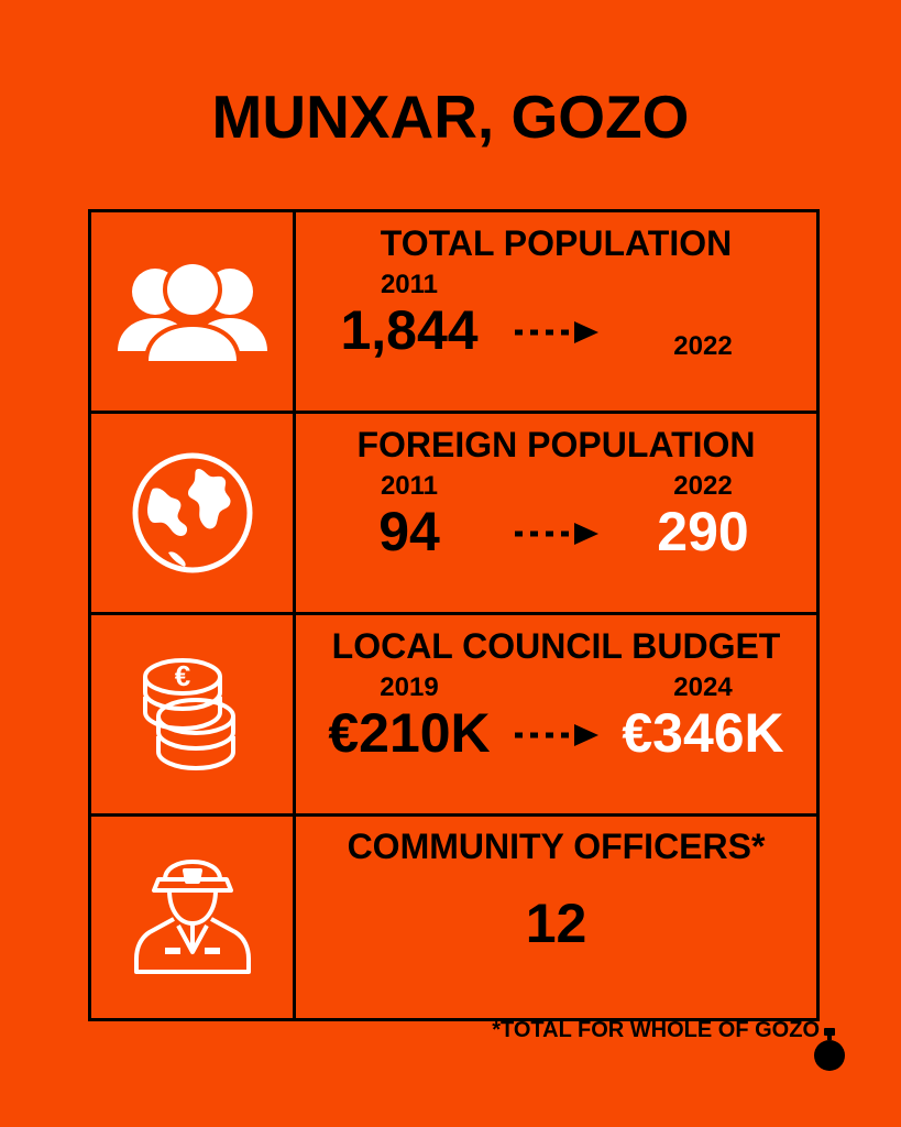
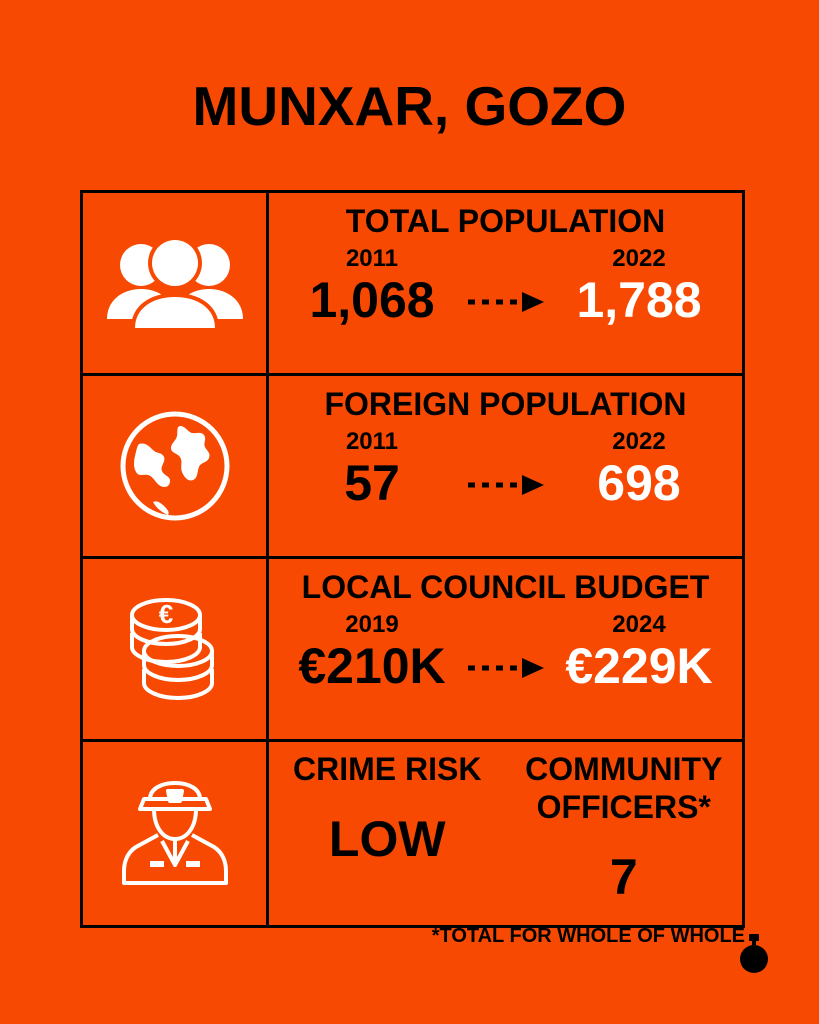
  MUNXAR, GOZO
  TOTAL POPULATION
  2011
- 1,844
+ 1,068
  2022
+ 1,788
  FOREIGN POPULATION
  2011
- 94
+ 57
  2022
- 290
+ 698
  €
  LOCAL COUNCIL BUDGET
  2019
  €210K
  2024
- €346K
+ €229K
+ CRIME RISK
+ LOW
  COMMUNITY OFFICERS*
- 12
+ 7
- *TOTAL FOR WHOLE OF GOZO
+ *TOTAL FOR WHOLE OF WHOLE
